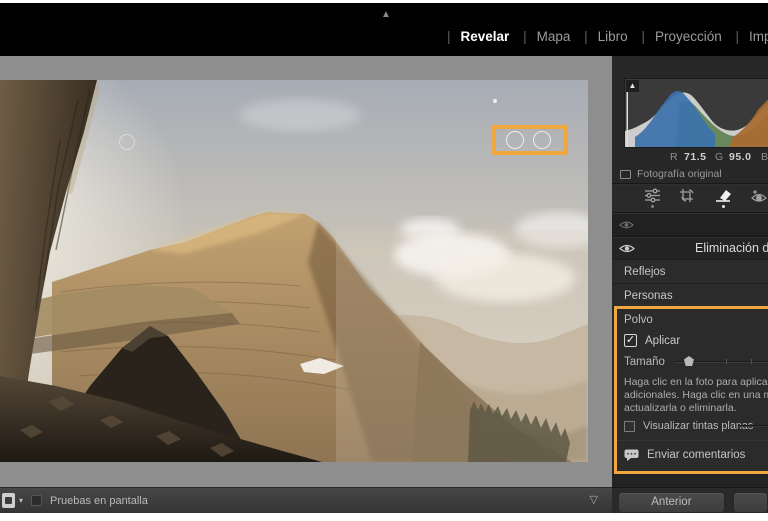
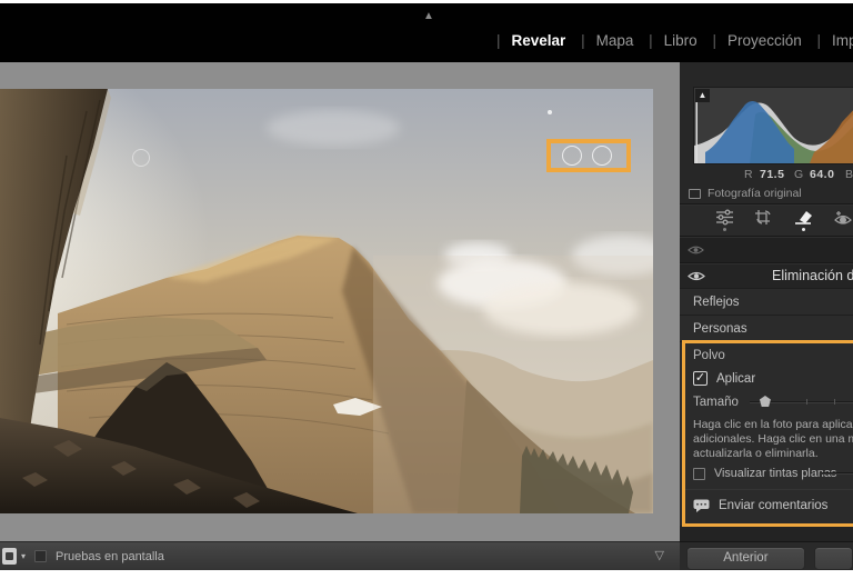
  ▲
  Revelar Mapa Libro Proyección Im
  ▾
  Pruebas en pantalla
  ▽
  ▲
  R
  71.5
  G
- 95.0
+ 64.0
  B
  Fotografía original
  Eliminación d
  Reflejos
  Personas
  Polvo
  ✓
  Aplicar
  Tamaño
  Haga clic en la foto para aplica
  adicionales. Haga clic en una
  actualizarla o eliminarla.
  Visualizar tintas plan
  Enviar comentarios
  Anterior
